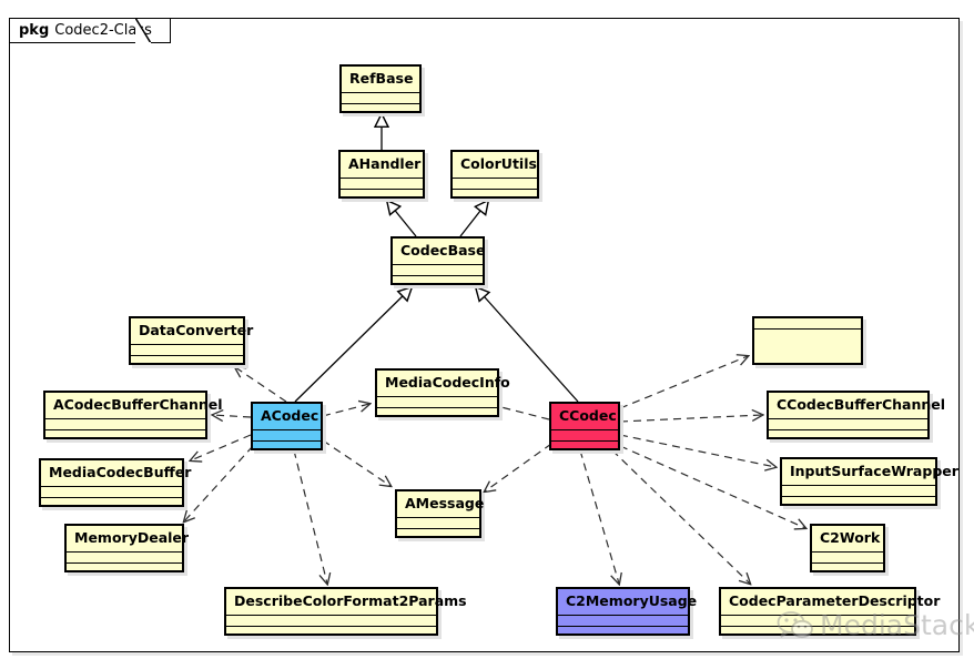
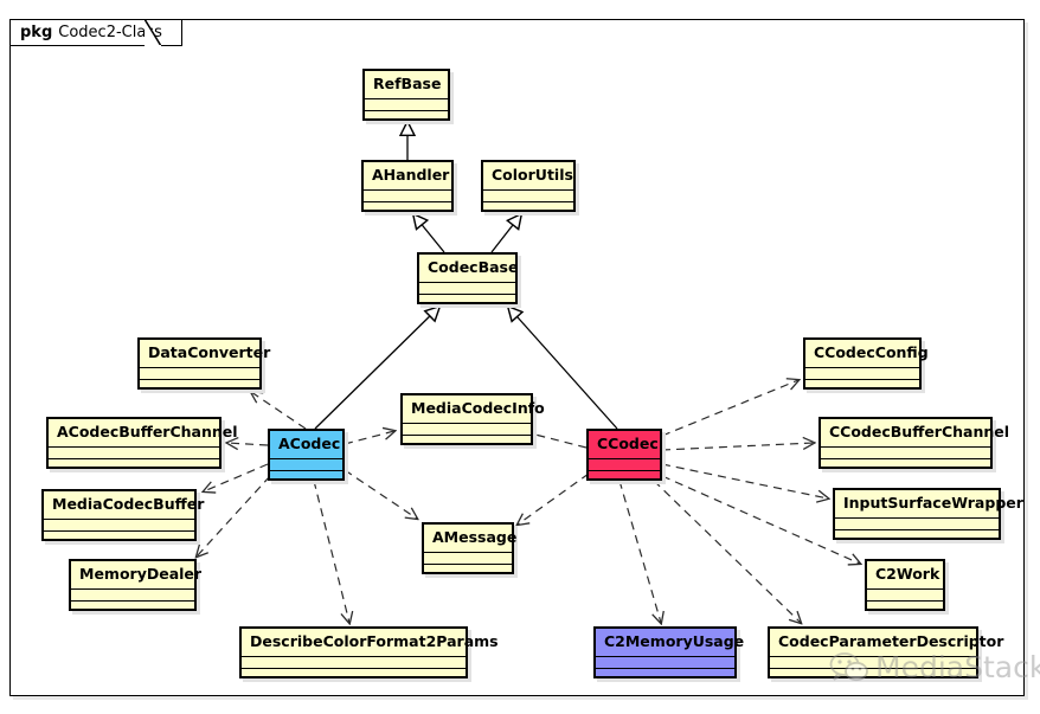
  pkg
  Codec2-Clas
  RefBase
  AHandler
  ColorUtils
  CodecBase
  DataConverter
  ACodecBufferChannel
  MediaCodecBuffer
  MemoryDealer
  ACodec
  MediaCodecInfo
  AMessage
  DescribeColorFormat2Params
  CCodec
  C2MemoryUsage
+ CCodecConfig
  CCodecBufferChannel
  InputSurfaceWrapper
  C2Work
  CodecParameterDescriptor
  MediaStack
